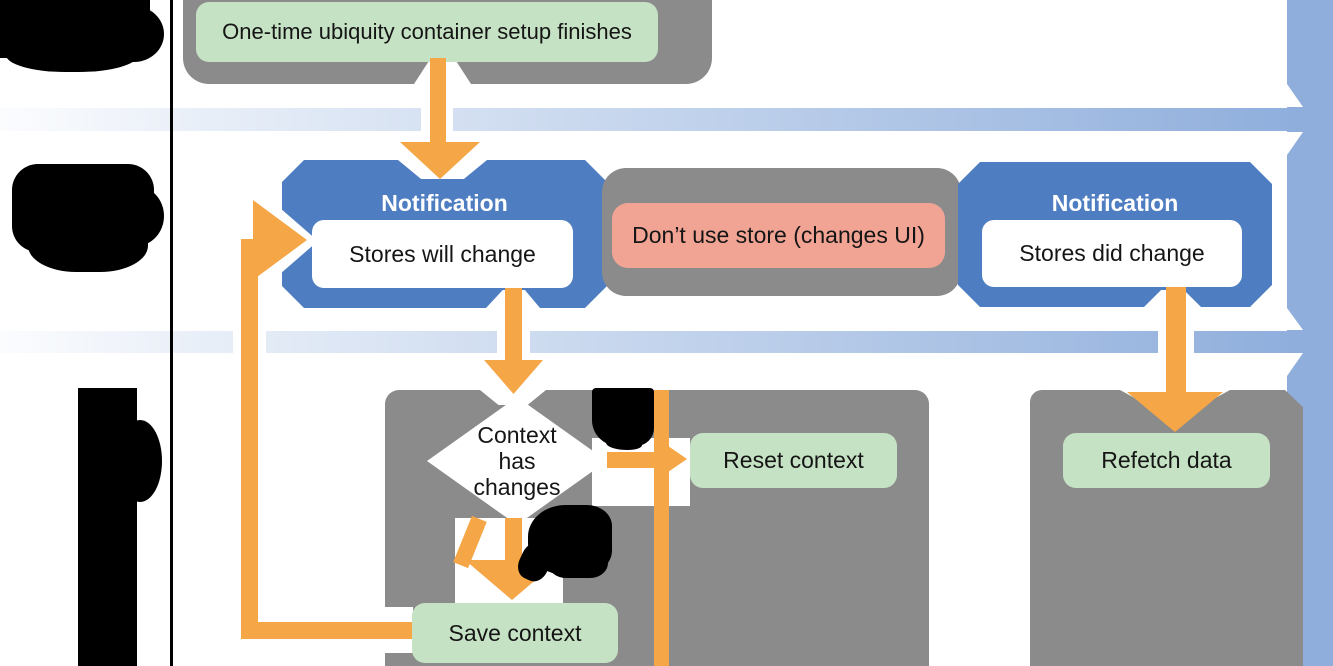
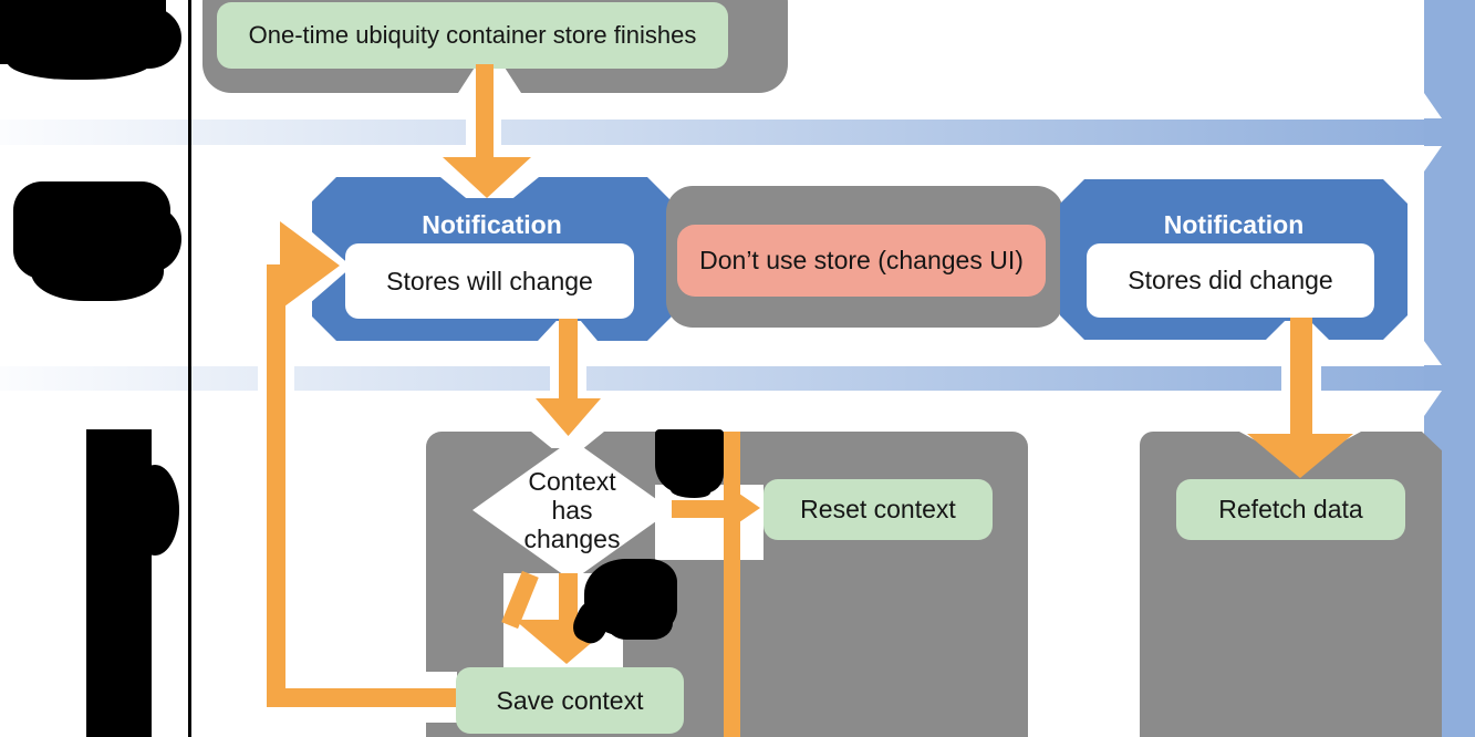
- One-time ubiquity container setup finishes
+ One-time ubiquity container store finishes
  Notification
  Stores will change
  Don’t use store (changes UI)
  Notification
  Stores did change
  Context
  has
  changes
  Reset context
  Refetch data
  Save context
